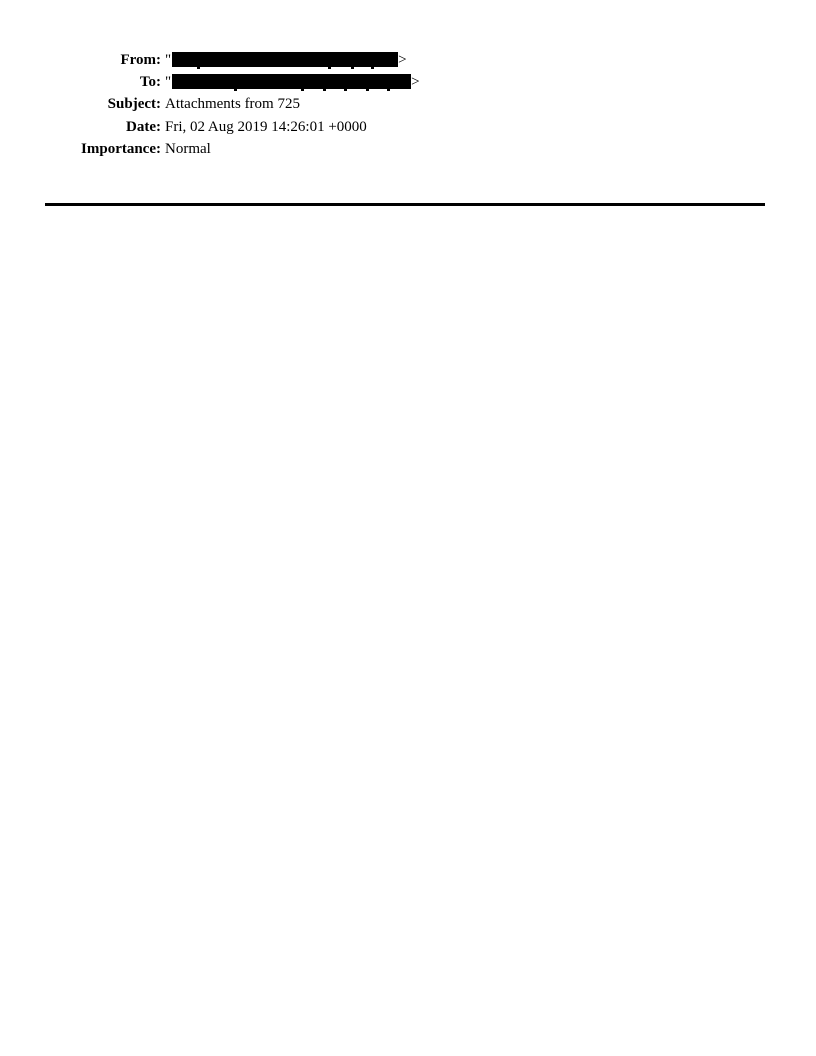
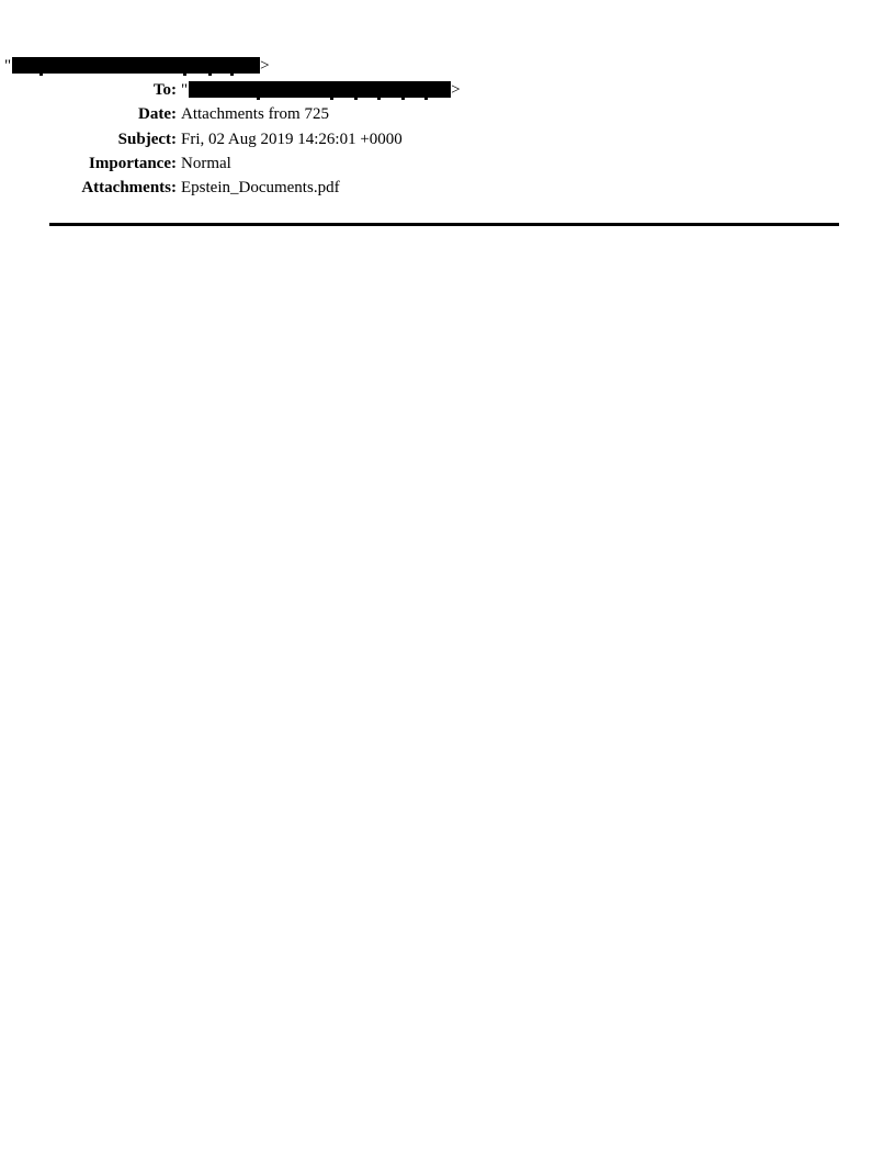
- From:
  " >
  To:
  " >
- Subject:
+ Date:
  Attachments from 725
- Date:
+ Subject:
  Fri, 02 Aug 2019 14:26:01 +0000
  Importance:
  Normal
+ Attachments:
+ Epstein_Documents.pdf
